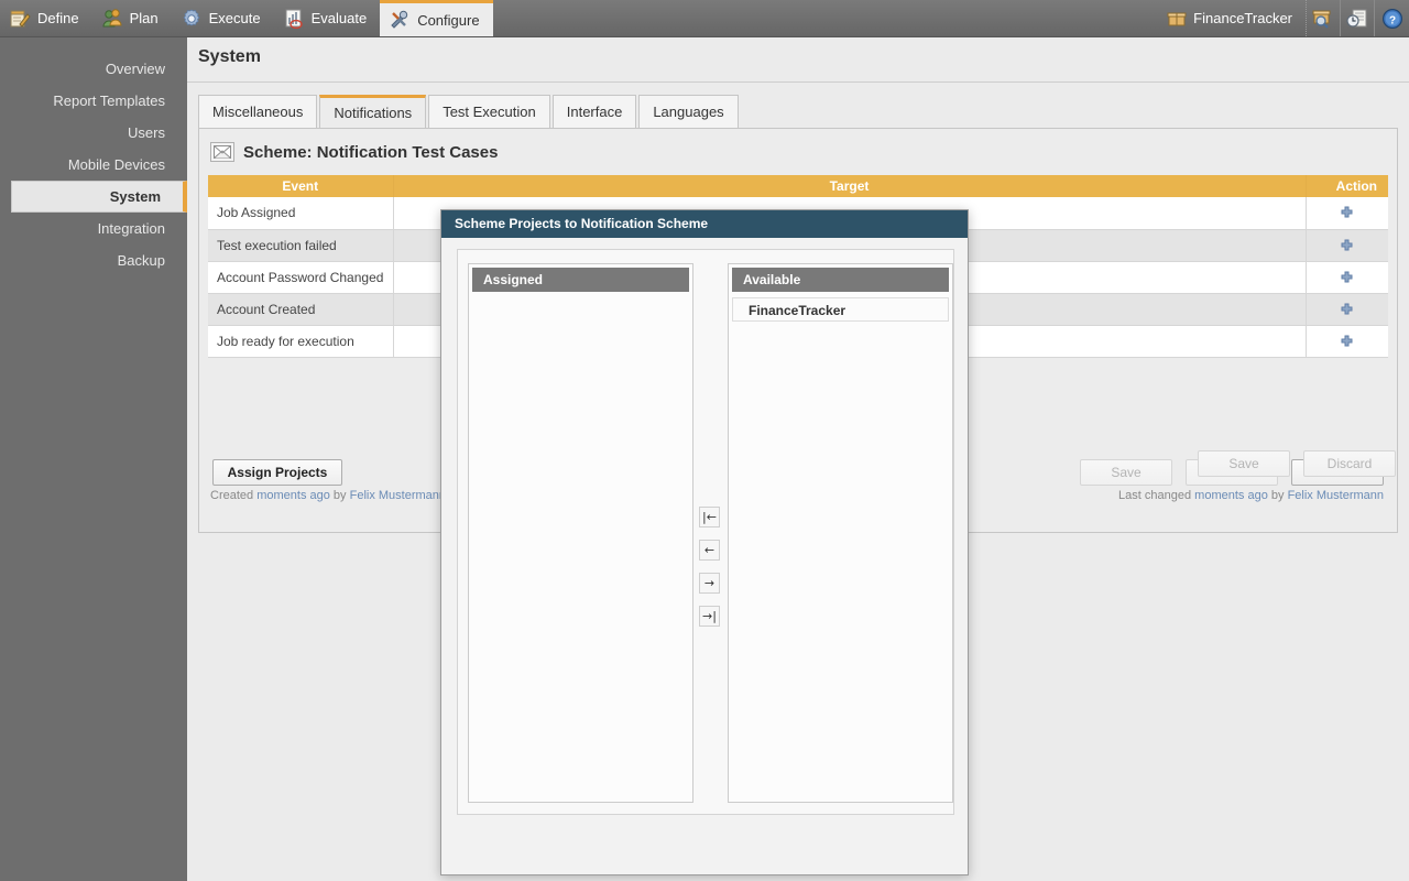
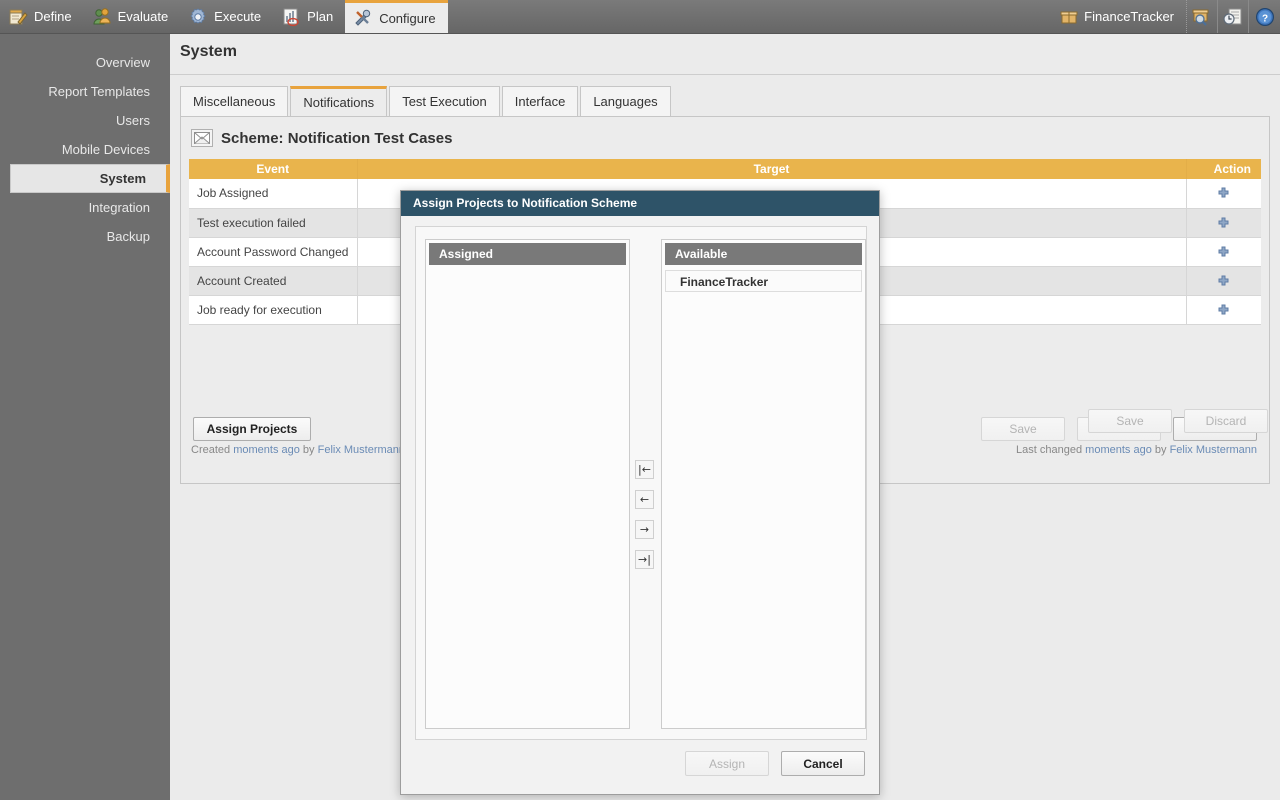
  Define
- Plan
+ Evaluate
  Execute
- Evaluate
+ Plan
  Configure
  FinanceTracker
  ?
  Overview
  Report Templates
  Users
  Mobile Devices
  System
  Integration
  Backup
  System
  Miscellaneous
  Notifications
  Test Execution
  Interface
  Languages
  Scheme: Notification Test Cases
  Event	Target	Action
  Job Assigned
  Test execution failed
  Account Password Changed
  Account Created
  Job ready for execution
  Created moments ago by Felix Musterman
  Last changed moments ago by Felix Mustermann
  Assign Projects
  Save
  Save
  Discard
- Scheme Projects to Notification Scheme
+ Assign Projects to Notification Scheme
  Assigned
  Available
  FinanceTracker
  |←
  ←
  →
  →|
+ Assign
+ Cancel
